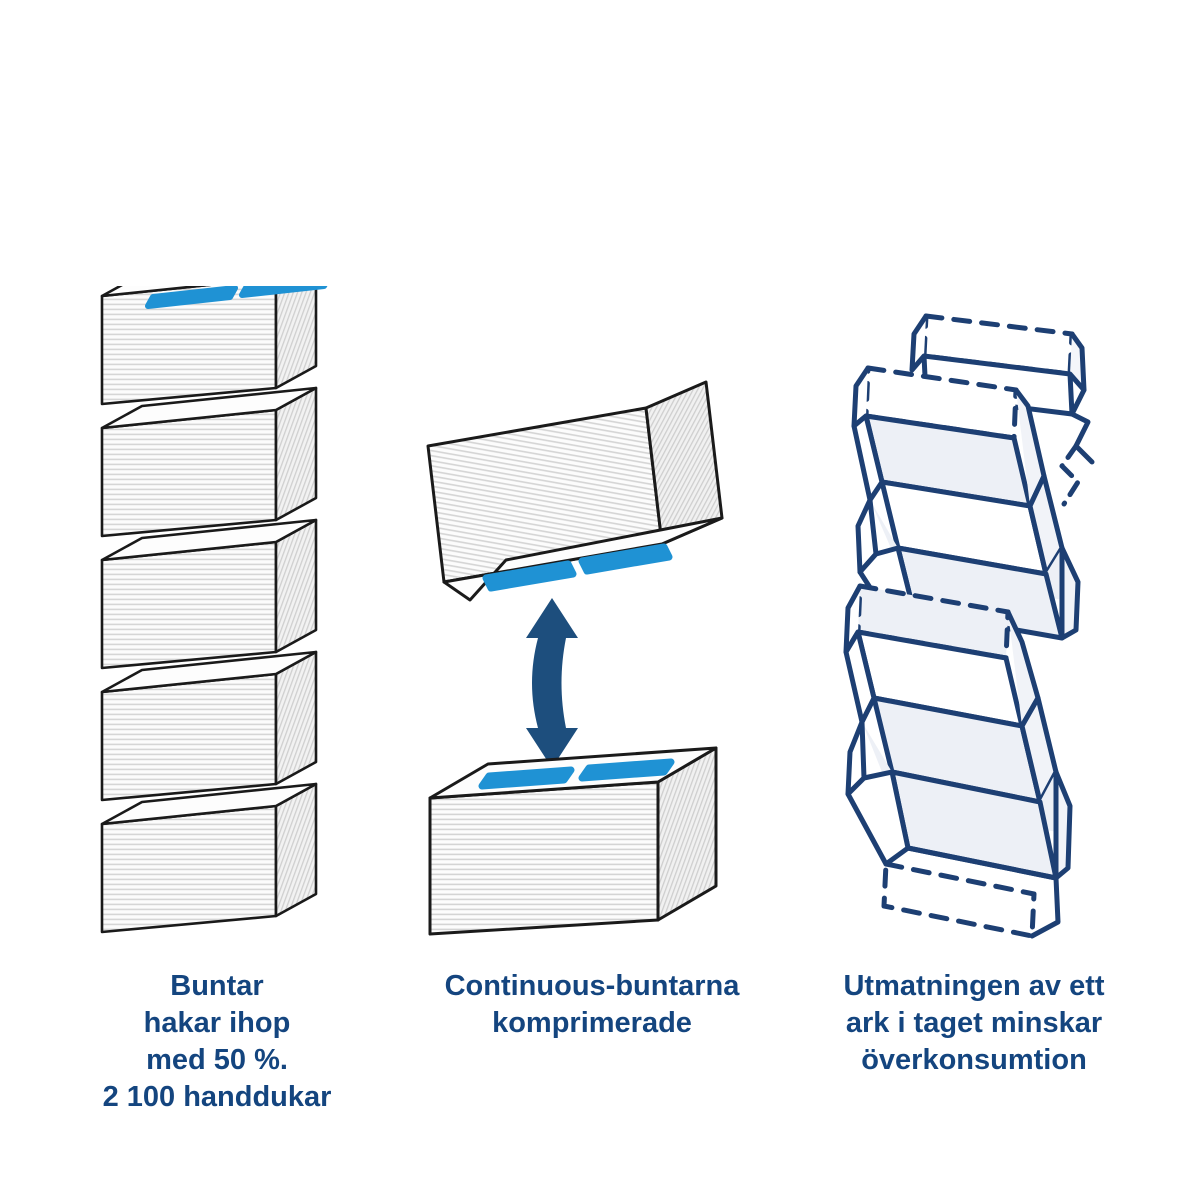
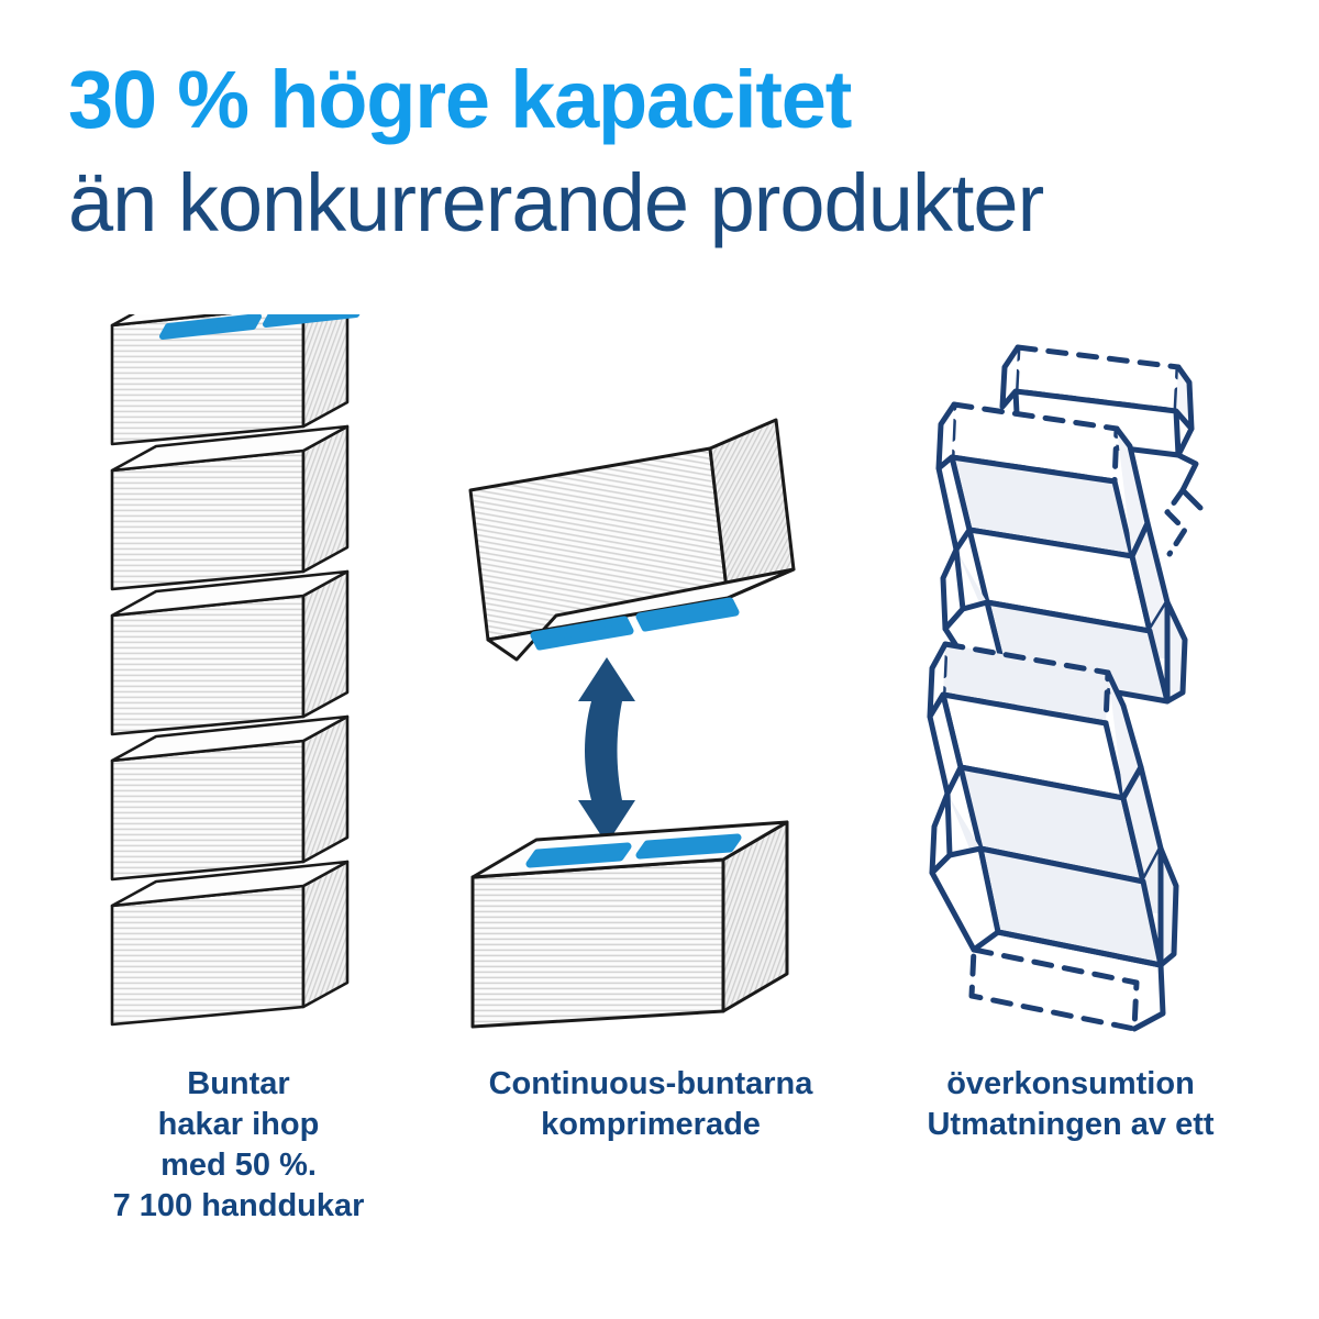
+ 30 % högre kapacitet
+ än konkurrerande produkter
  Buntar
  hakar ihop
  med 50 %.
- 2 100 handdukar
+ 7 100 handdukar
  Continuous-buntarna
  komprimerade
- Utmatningen av ett
+ överkonsumtion
- ark i taget minskar
- överkonsumtion
+ Utmatningen av ett
